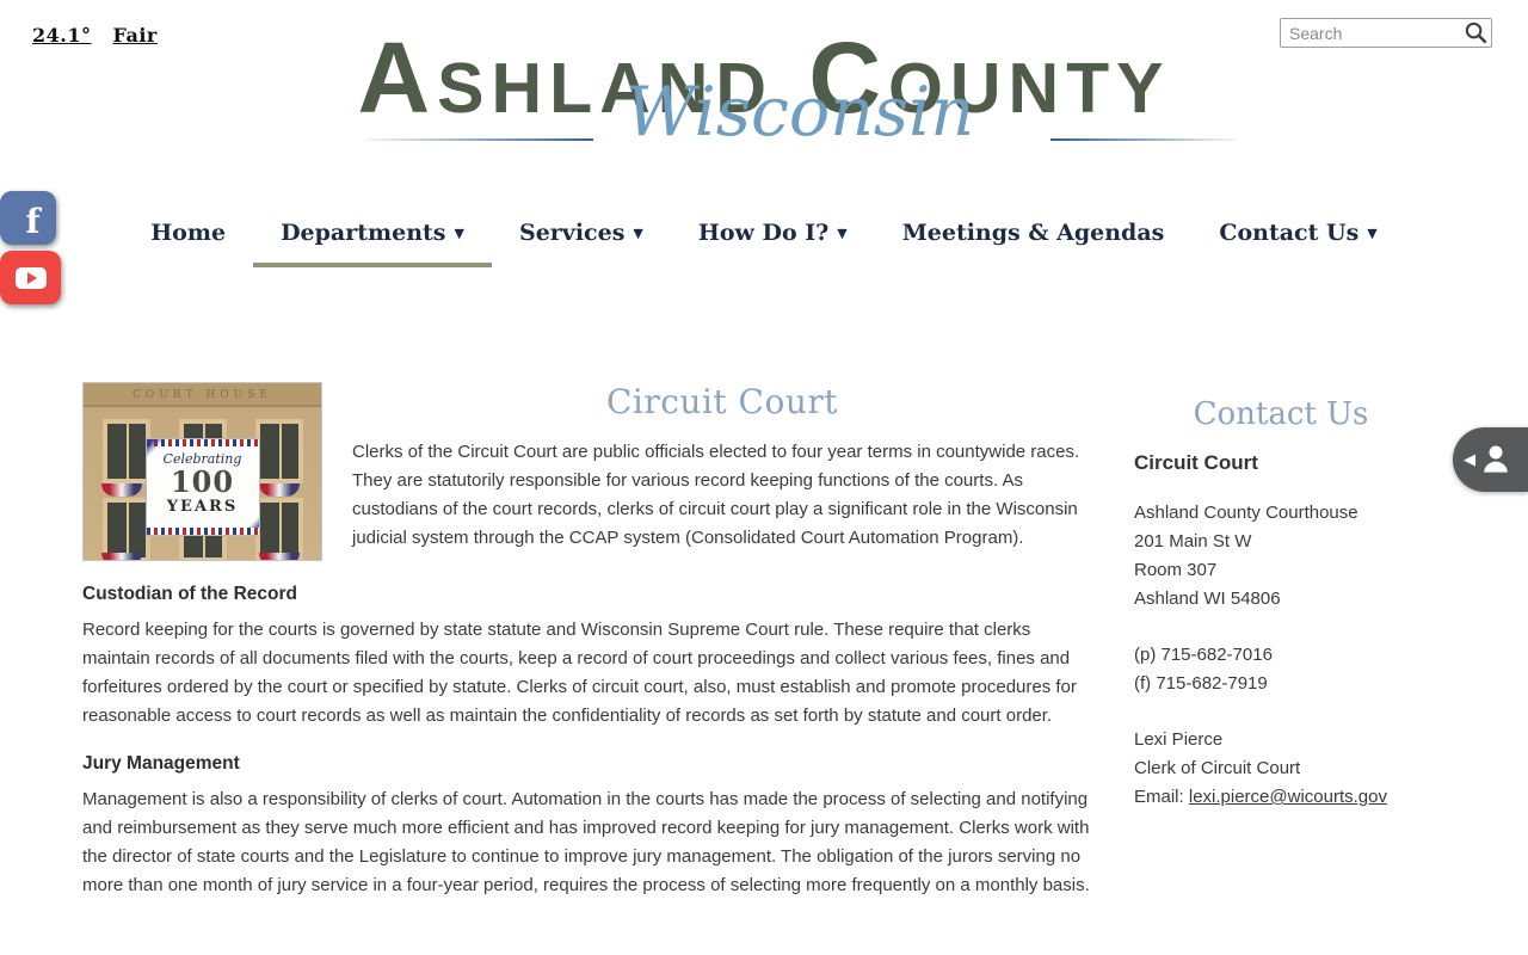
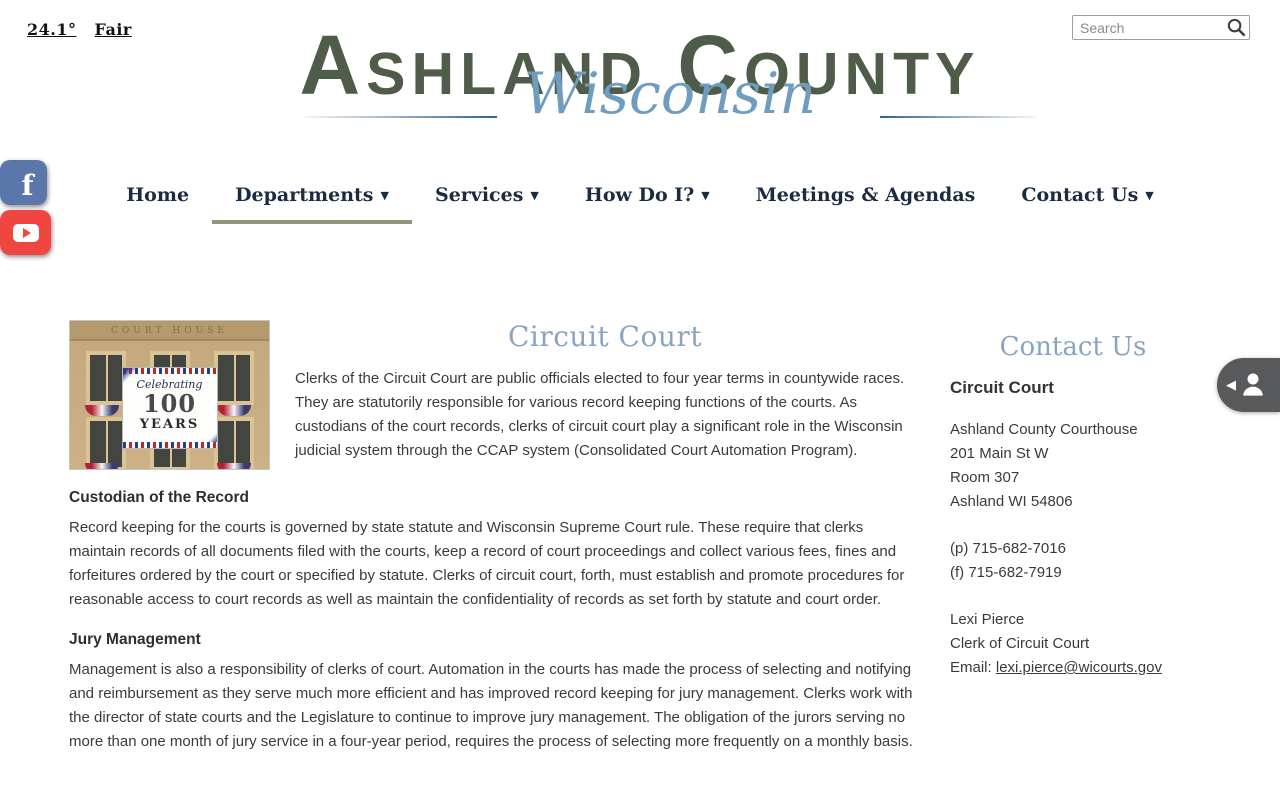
  24.1° Fair
  Search
  Ashland County
  Wisconsin
  Home
  Departments ▼
  Services ▼
  How Do I? ▼
  Meetings & Agendas
  Contact Us ▼
  f
  COURT HOUSE
  lebrating
  100
  YEAR
  Circuit Court
  Clerks of the Circuit Court are public officials elected to four year terms in countywide races. They are statutorily responsible for various record keeping functions of the courts. As custodians of the court records, clerks of circuit court play a significant role in the Wisconsin judicial system through the CCAP system (Consolidated Court Automation Program).
  Custodian of the Record
- Record keeping for the courts is governed by state statute and Wisconsin Supreme Court rule. These require that clerks maintain records of all documents filed with the courts, keep a record of court proceedings and collect various fees, fines and forfeitures ordered by the court or specified by statute. Clerks of circuit court, also, must establish and promote procedures for reasonable access to court records as well as maintain the confidentiality of records as set forth by statute and court order.
+ Record keeping for the courts is governed by state statute and Wisconsin Supreme Court rule. These require that clerks maintain records of all documents filed with the courts, keep a record of court proceedings and collect various fees, fines and forfeitures ordered by the court or specified by statute. Clerks of circuit court, forth, must establish and promote procedures for reasonable access to court records as well as maintain the confidentiality of records as set forth by statute and court order.
  Jury Management
  Management is also a responsibility of clerks of court. Automation in the courts has made the process of selecting and notifying and reimbursement as they serve much more efficient and has improved record keeping for jury management. Clerks work with the director of state courts and the Legislature to continue to improve jury management. The obligation of the jurors serving no more than one month of jury service in a four-year period, requires the process of selecting more frequently on a monthly basis.
  Contact Us
  Circuit Court
  Ashland County Courthouse
  201 Main St W
  Room 307
  Ashland WI 54806
  (p) 715-682-7016
  (f) 715-682-7919
  Lexi Pierce
  Clerk of Circuit Court
  Email: lexi.pierce@wicourts.gov
  ◀
